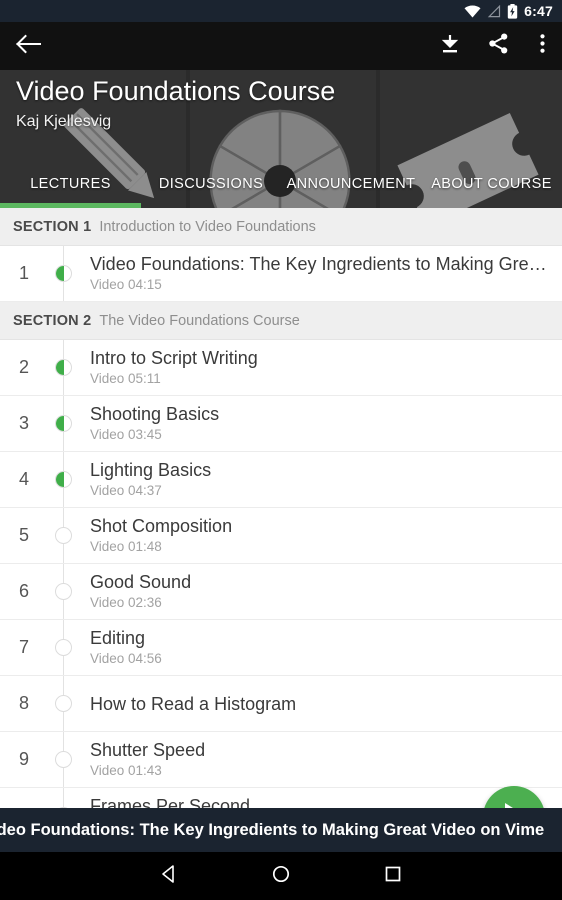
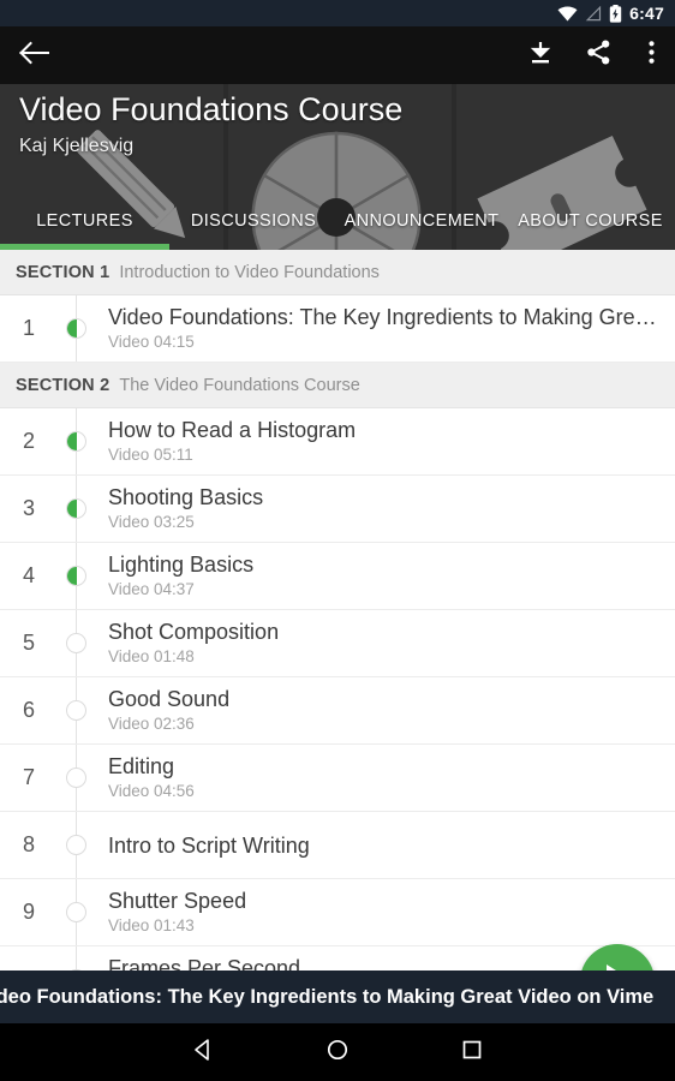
  6:47
  Video Foundations Course
  Kaj Kjellesvig
  LECTURES
  DISCUSSIONS
  ANNOUNCEMENT
  ABOUT COURSE
  SECTION 1
  Introduction to Video Foundations
  1
  Video Foundations: The Key Ingredients to Making Great
  Video 04:15
  SECTION 2
  The Video Foundations Course
  2
- Intro to Script Writing
+ How to Read a Histogram
  Video 05:11
  3
  Shooting Basics
- Video 03:45
+ Video 03:25
  4
  Lighting Basics
  Video 04:37
  5
  Shot Composition
  Video 01:48
  6
  Good Sound
  Video 02:36
  7
  Editing
  Video 04:56
  8
- How to Read a Histogram
+ Intro to Script Writing
  9
  Shutter Speed
  Video 01:43
  Frames Per Second
  deo Foundations: The Key Ingredients to Making Great Video on Vime
